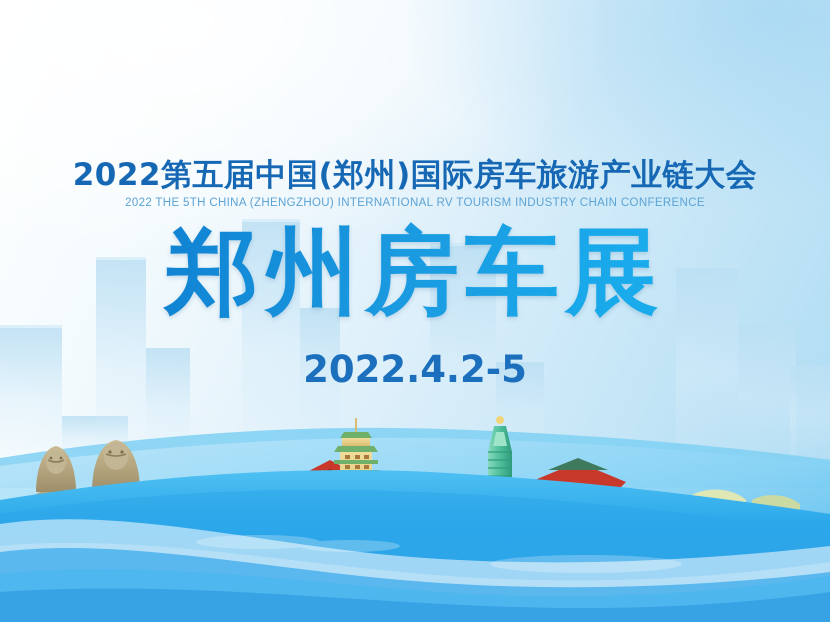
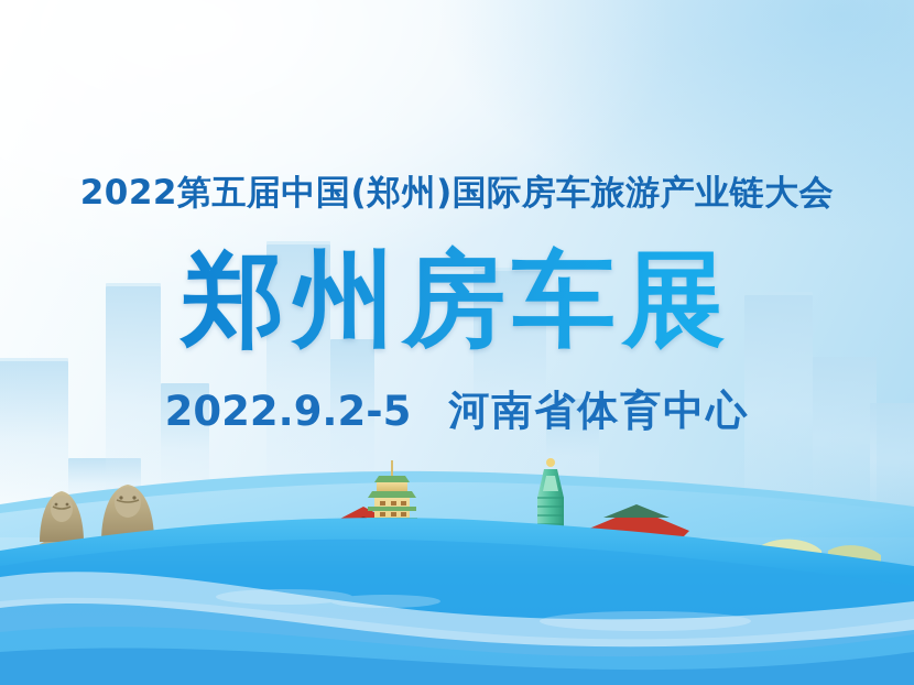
  2022第五届中国(郑州)国际房车旅游产业链大会
- 2022 THE 5TH CHINA (ZHENGZHOU) INTERNATIONAL RV TOURISM INDUSTRY CHAIN CONFERENCE
  郑州房车展
- 2022.4.2-5
+ 2022.9.2-5
+ 河南省体育中心
